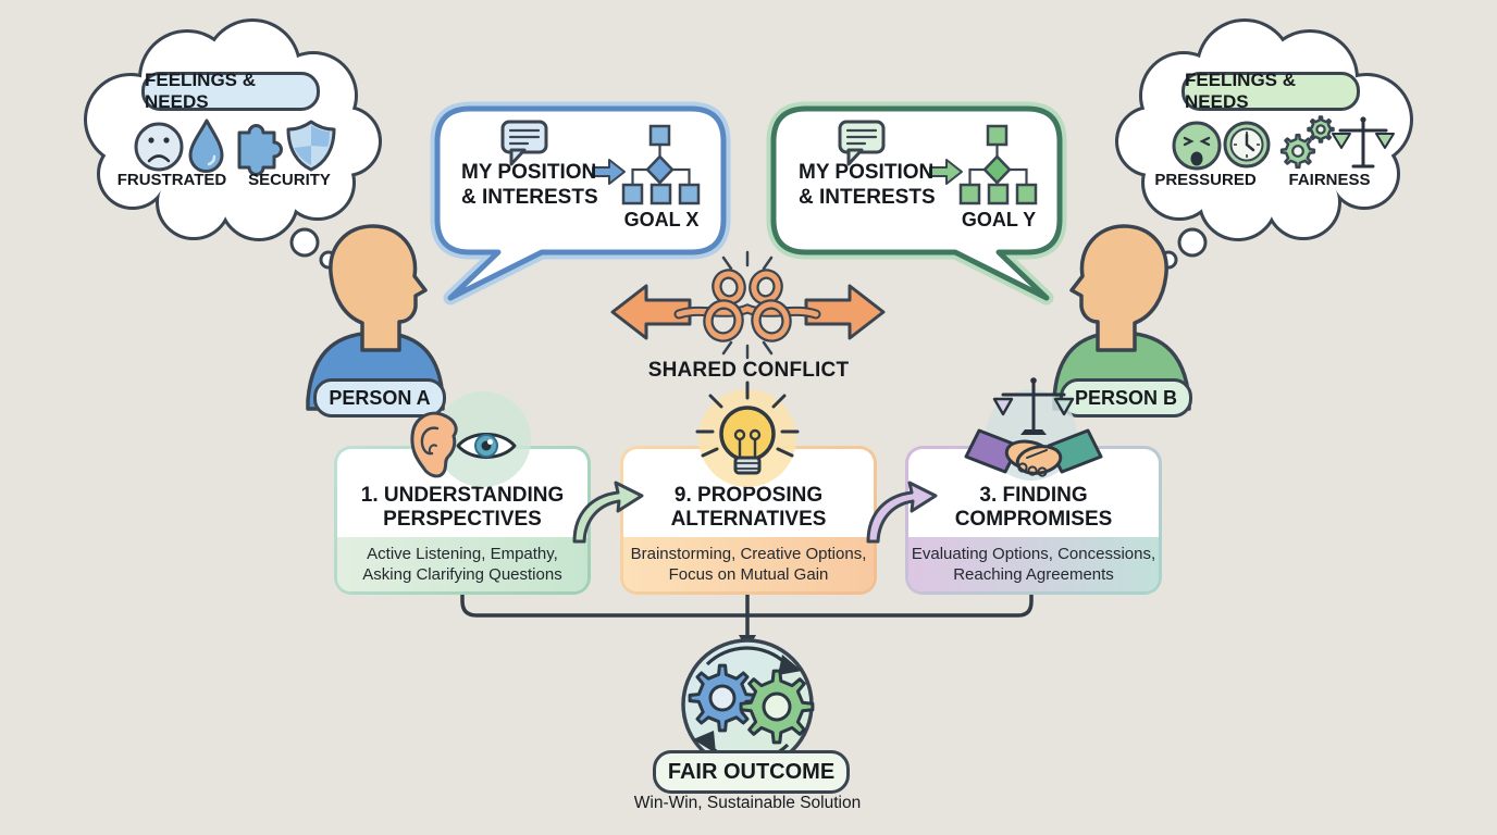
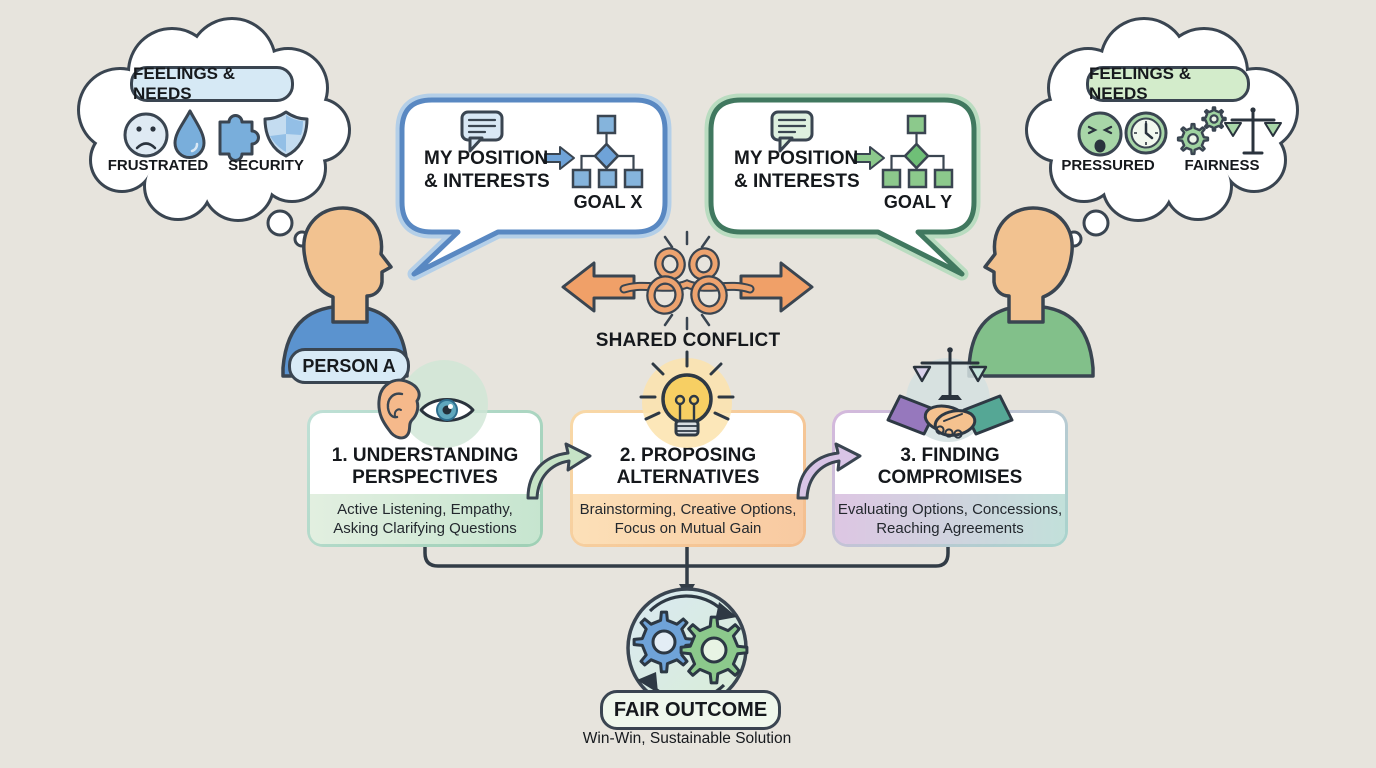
  FEELINGS & NEEDS
  FRUSTRATED
  SECURITY
  FEELINGS & NEEDS
  PRESSURED
  FAIRNESS
  MY POSITION
  & INTERESTS
  GOAL X
  MY POSITION
  & INTERESTS
  GOAL Y
  SHARED CONFLICT
  PERSON A
- PERSON B
  1. UNDERSTANDING
  PERSPECTIVES
  Active Listening, Empathy,
  Asking Clarifying Questions
- 9. PROPOSING
+ 2. PROPOSING
  ALTERNATIVES
  Brainstorming, Creative Options,
  Focus on Mutual Gain
  3. FINDING
  COMPROMISES
  Evaluating Options, Concessions,
  Reaching Agreements
  FAIR OUTCOME
  Win-Win, Sustainable Solution
